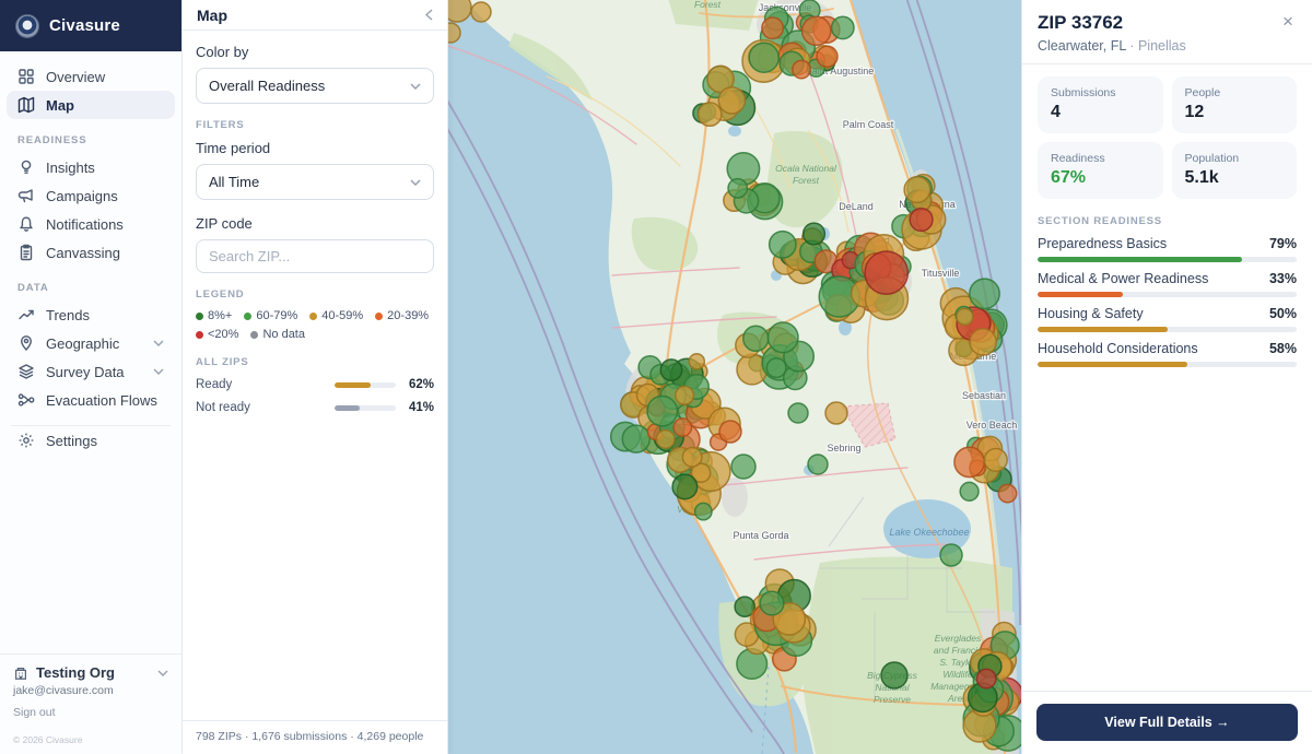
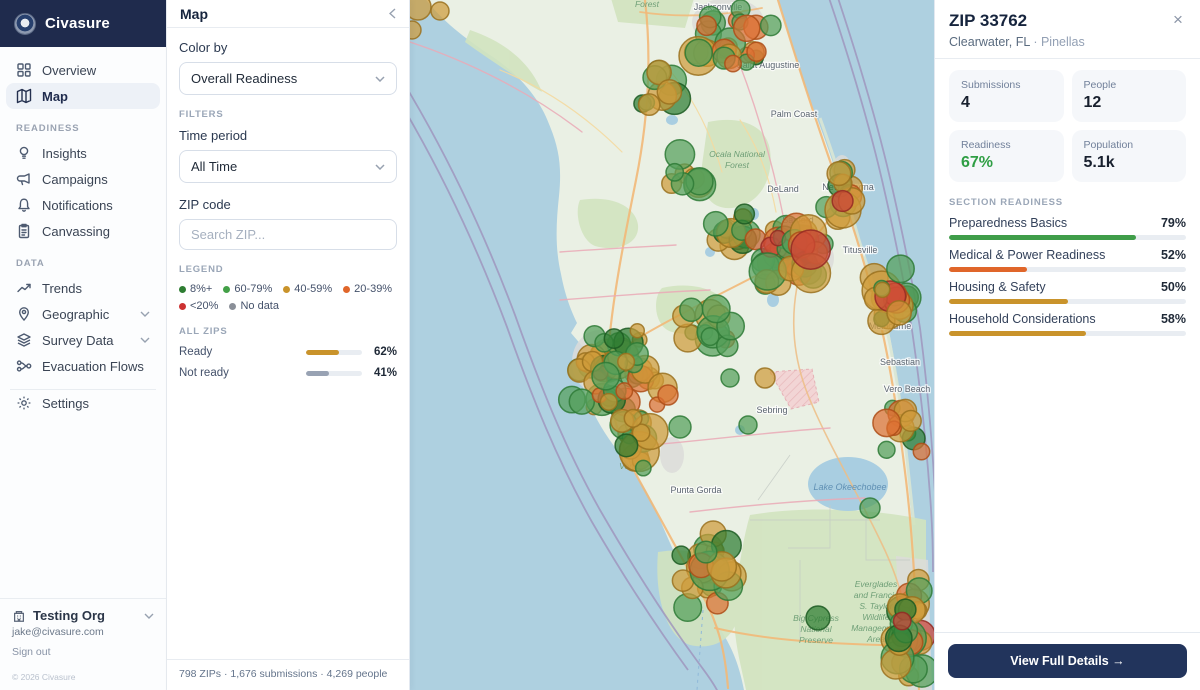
  Civasure
  Overview
  Map
  READINESS
  Insights
  Campaigns
  Notifications
  Canvassing
  DATA
  Trends
  Geographic
  Survey Data
  Evacuation Flows
  Settings
  Testing Org
  jake@civasure.com
  Sign out
  © 2026 Civasure
  Map
  Color by
  Overall Readiness
  FILTERS
  Time period
  All Time
  ZIP code
  Search ZIP...
  LEGEND
  8%+
  60-79%
  40-59%
  20-39%
  <20%
  No data
  ALL ZIPS
  Ready
  62%
  Not ready
  41%
  798 ZIPs · 1,676 submissions · 4,269 people
  Jacksonville
  Saint Augustine
  Palm Coast
  DeLand
  New Smyrna
  Sanford
  Titusville
  Melbourne
  Sebastian
  Vero Beach
  Sebring
  Punta Gorda
  Venice
  Forest
  Ocala National
  Forest
  Lake Okeechobee
  Everglades
  and Francis
  S. Taylor
  Wildlife
  Management
  Area
  Big Cypress
  National
  Preserve
  ZIP 33762
  Clearwater, FL · Pinellas
  ×
  Submissions
  4
  People
  12
  Readiness
  67%
  Population
  5.1k
  SECTION READINESS
  Preparedness Basics
  79%
  Medical & Power Readiness
- 33%
+ 52%
  Housing & Safety
  50%
  Household Considerations
  58%
  View Full Details →
